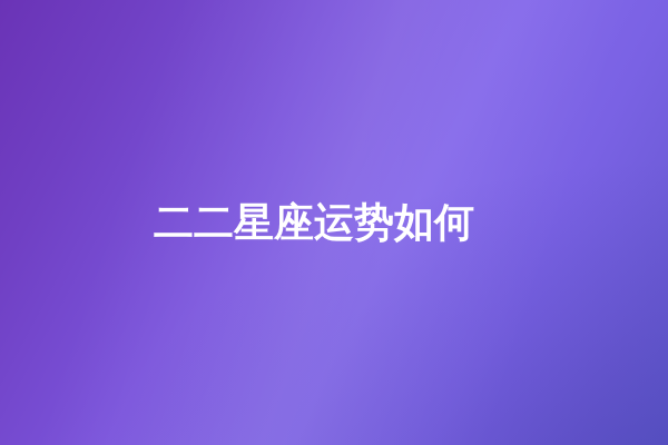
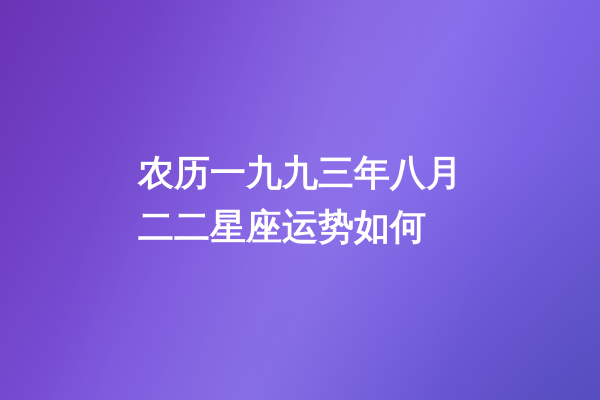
+ 农历一九九三年八月
  二二星座运势如何
